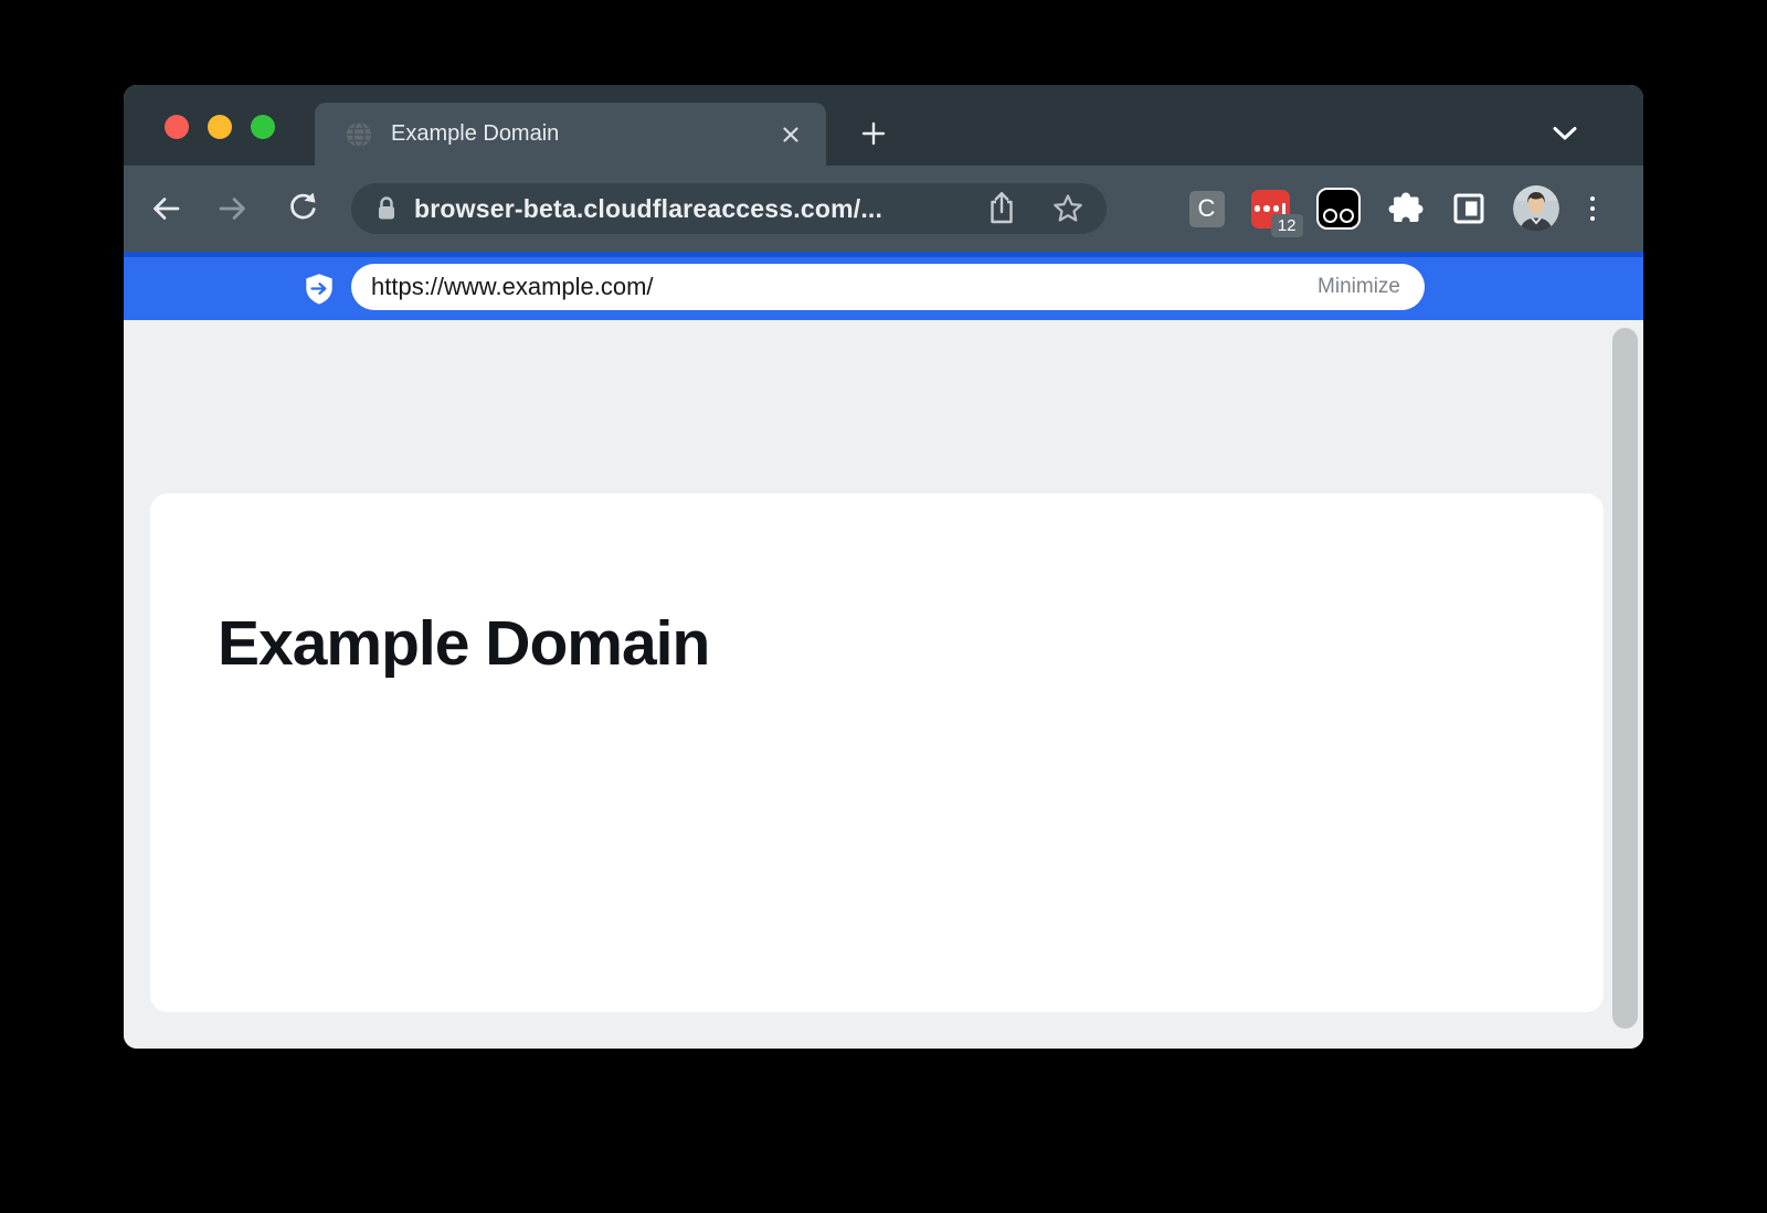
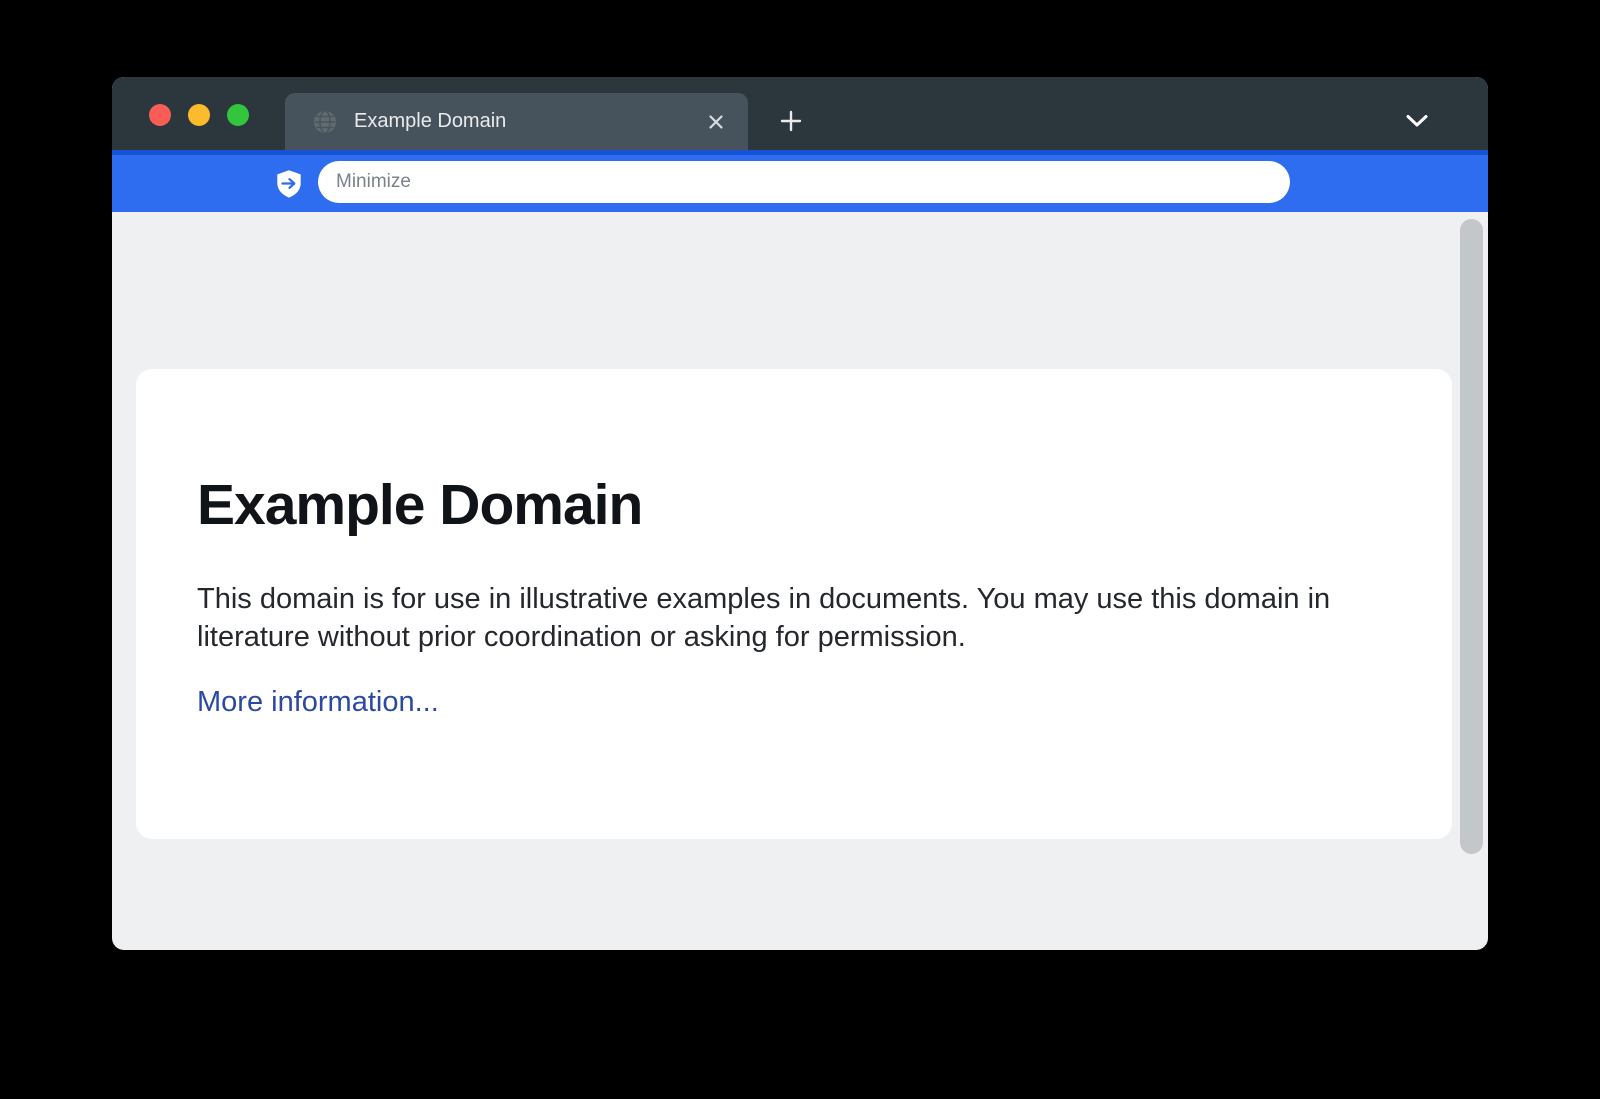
  Example Domain
- browser-beta.cloudflareaccess.com/...
- C
- 12
- https://www.example.com/
  Minimize
  Example Domain
+ This domain is for use in illustrative examples in documents. You may use this domain in literature without prior coordination or asking for permission.
+ More information...
